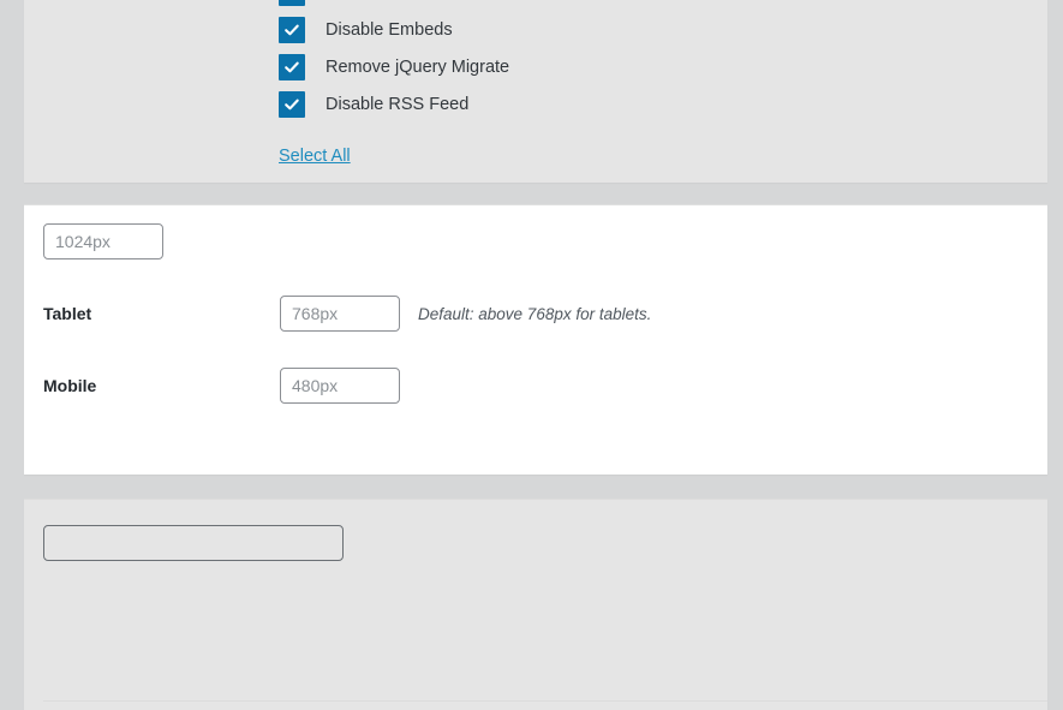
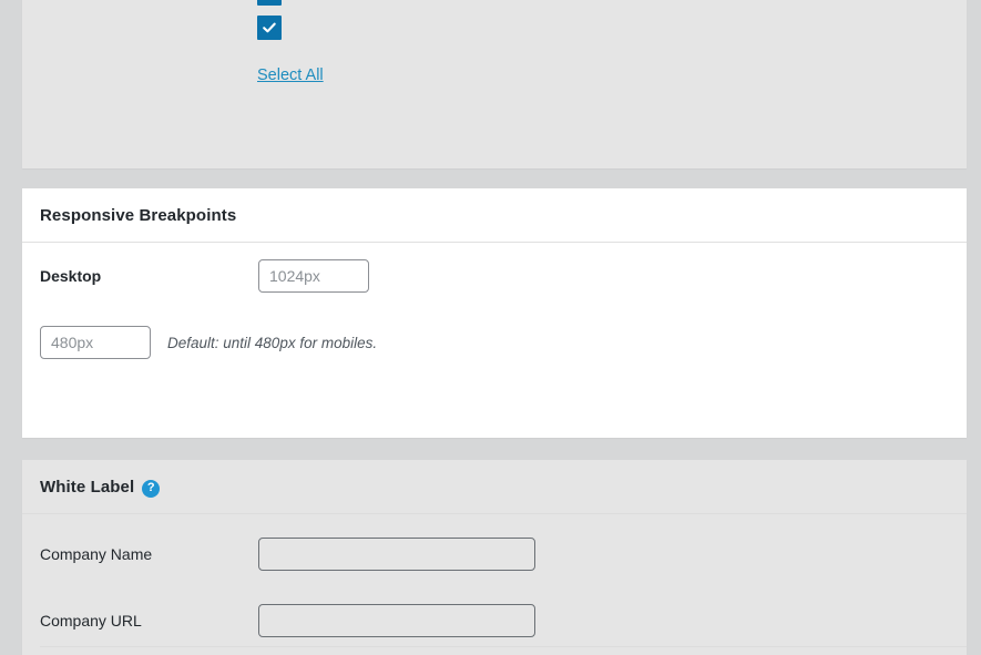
- Disable Embeds
- Remove jQuery Migrate
- Disable RSS Feed
  Select All
+ Responsive Breakpoints
+ Desktop
  1024px
- Tablet
- 768px
- Default: above 768px for tablets.
- Mobile
  480px
+ Default: until 480px for mobiles.
+ White Label
+ ?
+ Company Name
+ Company URL
